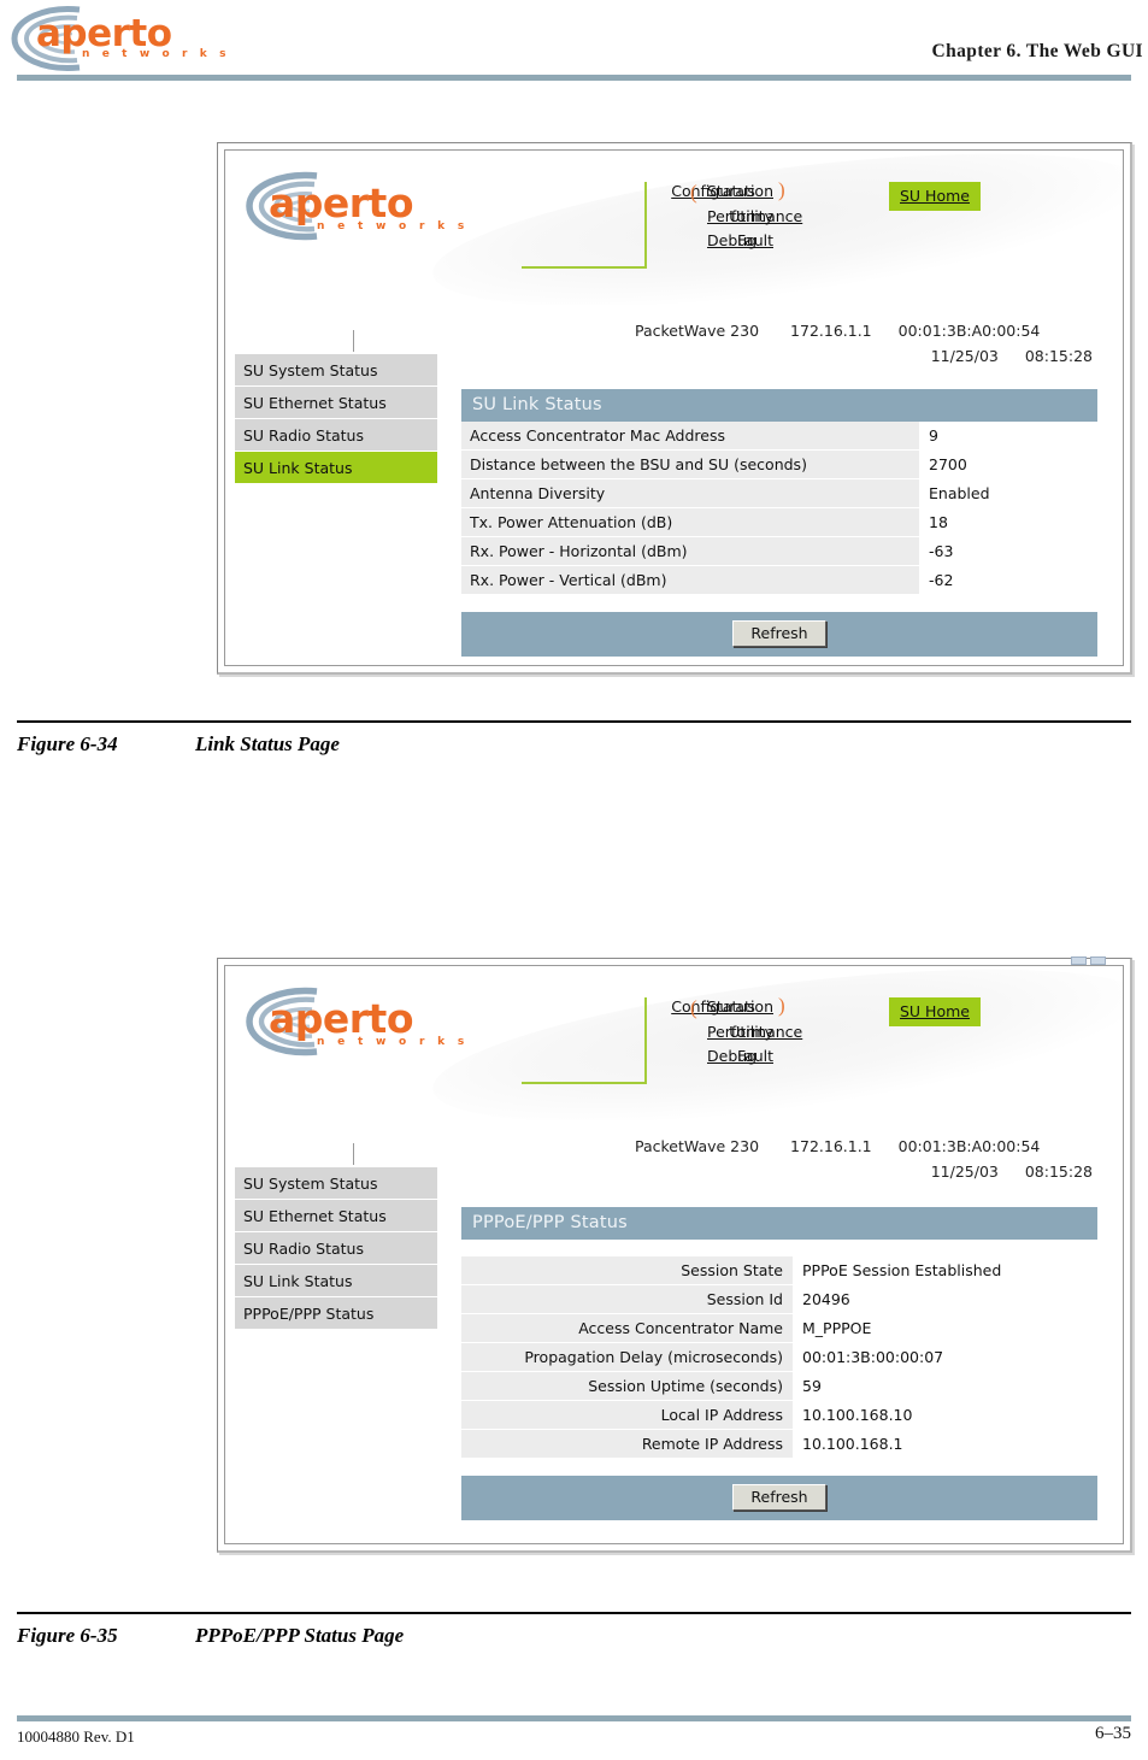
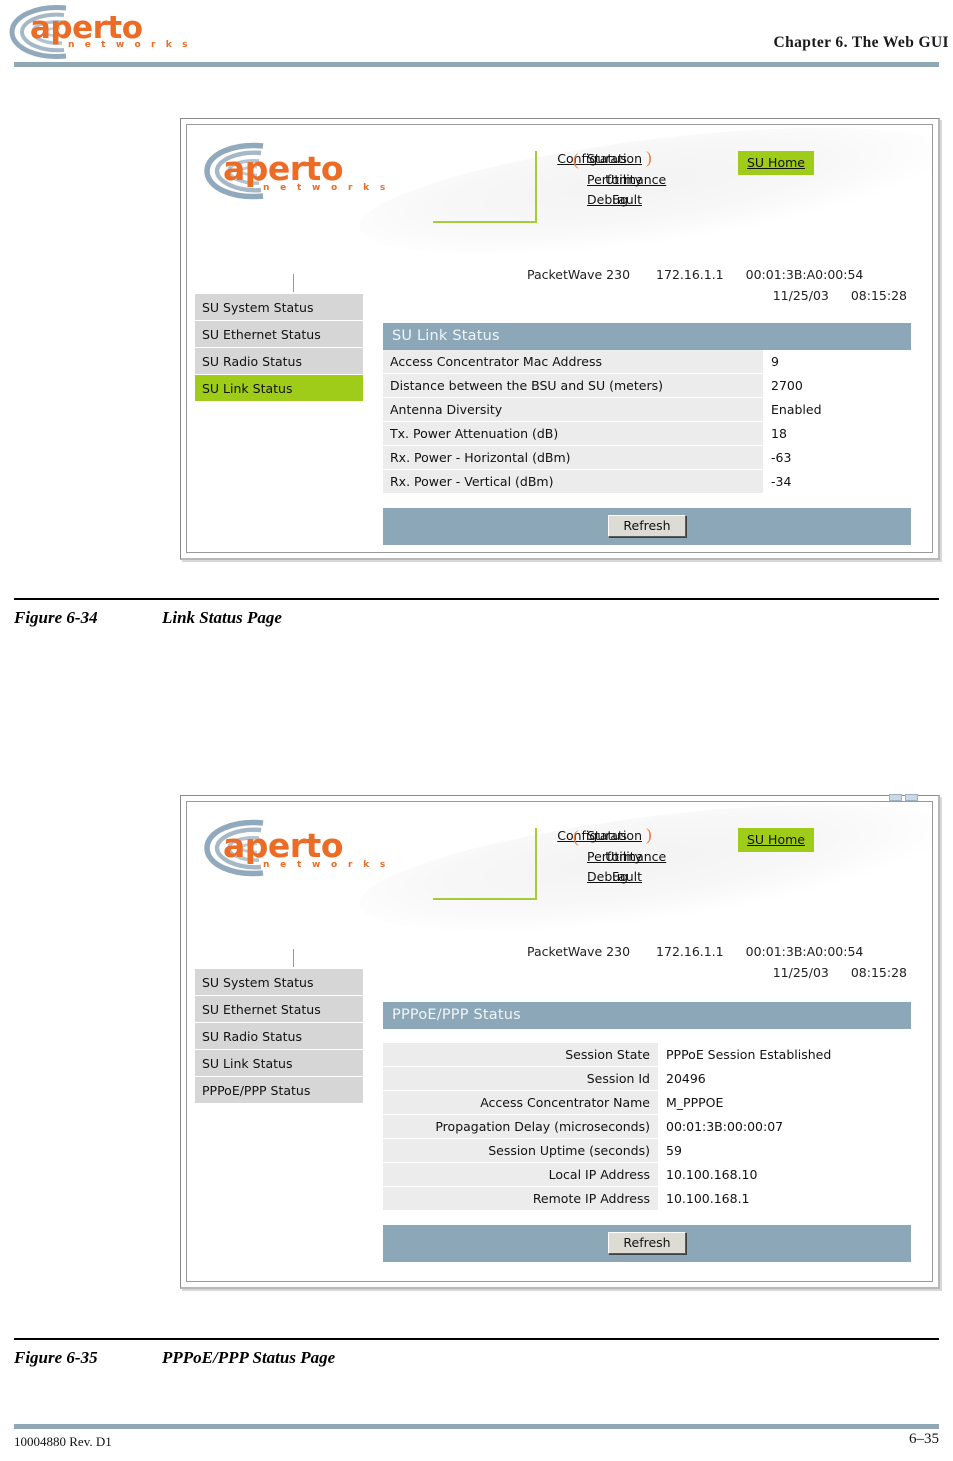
  aperto
  n e t w o r k s
  Chapter 6. The Web GUI
  aperto
  n e t w o r k s
  Configuration
  Utility
  Fault
  Status
  Performance
  Debug
  (
  )
  SU Home
  PacketWave 230 172.16.1.1 00:01:3B:A0:00:54
  11/25/03 08:15:28
  SU System Status
  SU Ethernet Status
  SU Radio Status
  SU Link Status
  SU Link Status
  Access Concentrator Mac Address	9
- Distance between the BSU and SU (seconds)	2700
+ Distance between the BSU and SU (meters)	2700
  Antenna Diversity	Enabled
  Tx. Power Attenuation (dB)	18
  Rx. Power - Horizontal (dBm)	-63
- Rx. Power - Vertical (dBm)	-62
+ Rx. Power - Vertical (dBm)	-34
  Refresh
  Figure 6-34 Link Status Page
  aperto
  n e t w o r k s
  Configuration
  Utility
  Fault
  Status
  Performance
  Debug
  (
  )
  SU Home
  PacketWave 230 172.16.1.1 00:01:3B:A0:00:54
  11/25/03 08:15:28
  SU System Status
  SU Ethernet Status
  SU Radio Status
  SU Link Status
  PPPoE/PPP Status
  PPPoE/PPP Status
  Session State	PPPoE Session Established
  Session Id	20496
  Access Concentrator Name	M_PPPOE
  Propagation Delay (microseconds)	00:01:3B:00:00:07
  Session Uptime (seconds)	59
  Local IP Address	10.100.168.10
  Remote IP Address	10.100.168.1
  Refresh
  Figure 6-35 PPPoE/PPP Status Page
  10004880 Rev. D1
  6–35
